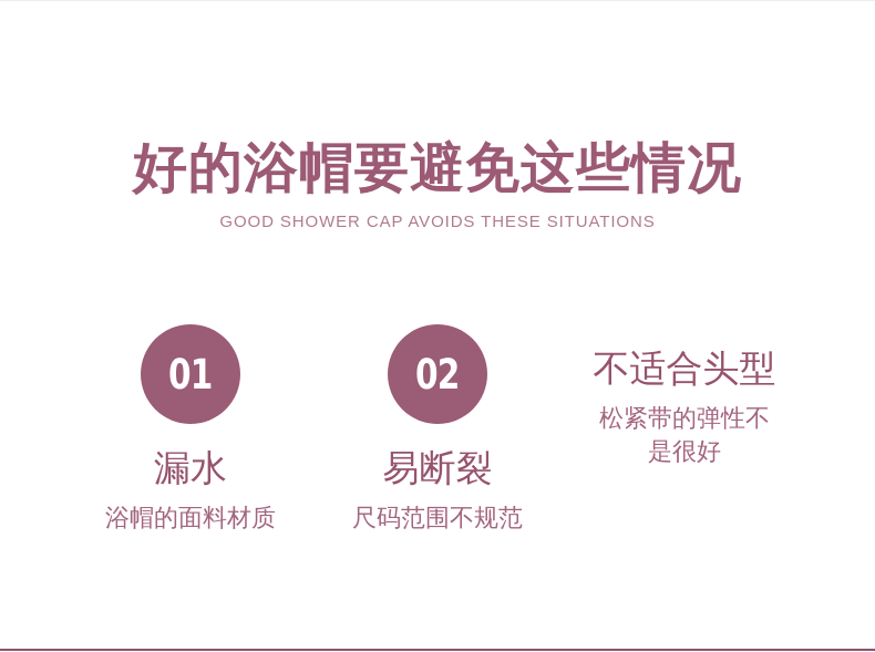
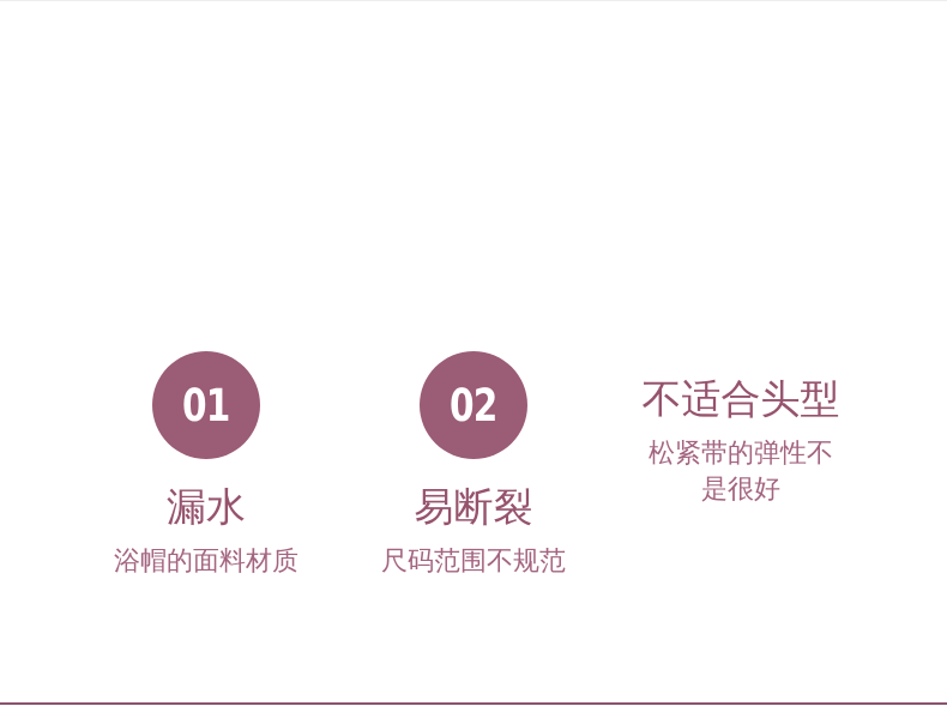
- 好的浴帽要避免这些情况
- GOOD SHOWER CAP AVOIDS THESE SITUATIONS
  01
  漏水
  浴帽的面料材质
  02
  易断裂
  尺码范围不规范
  不适合头型
  松紧带的弹性不是很好
